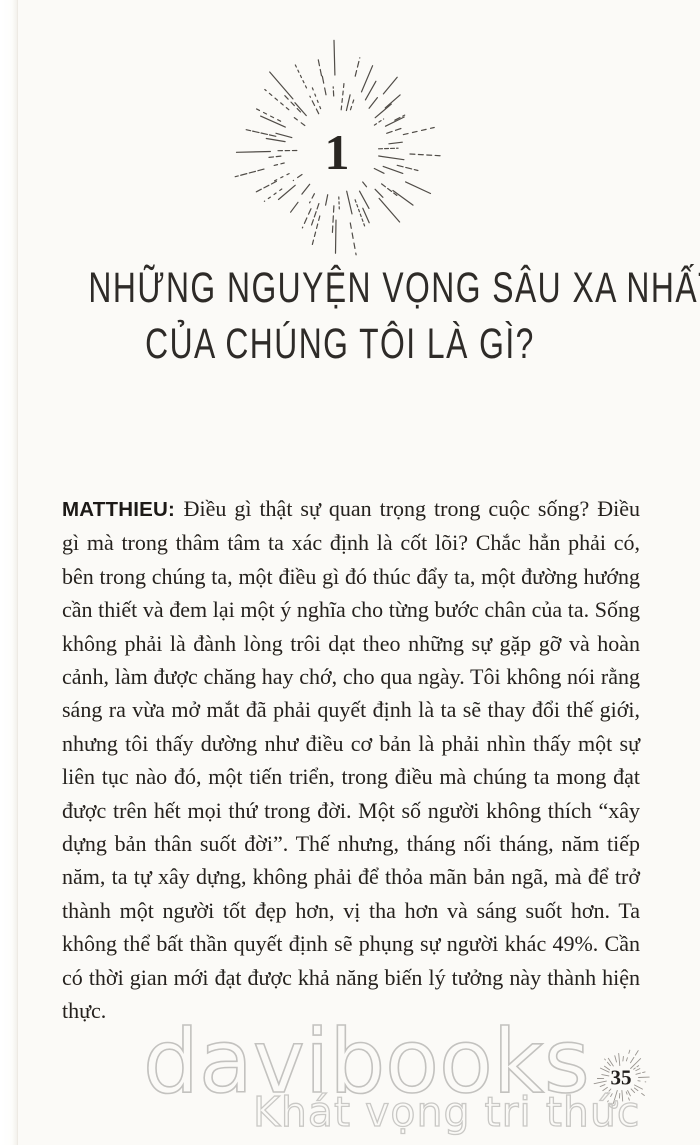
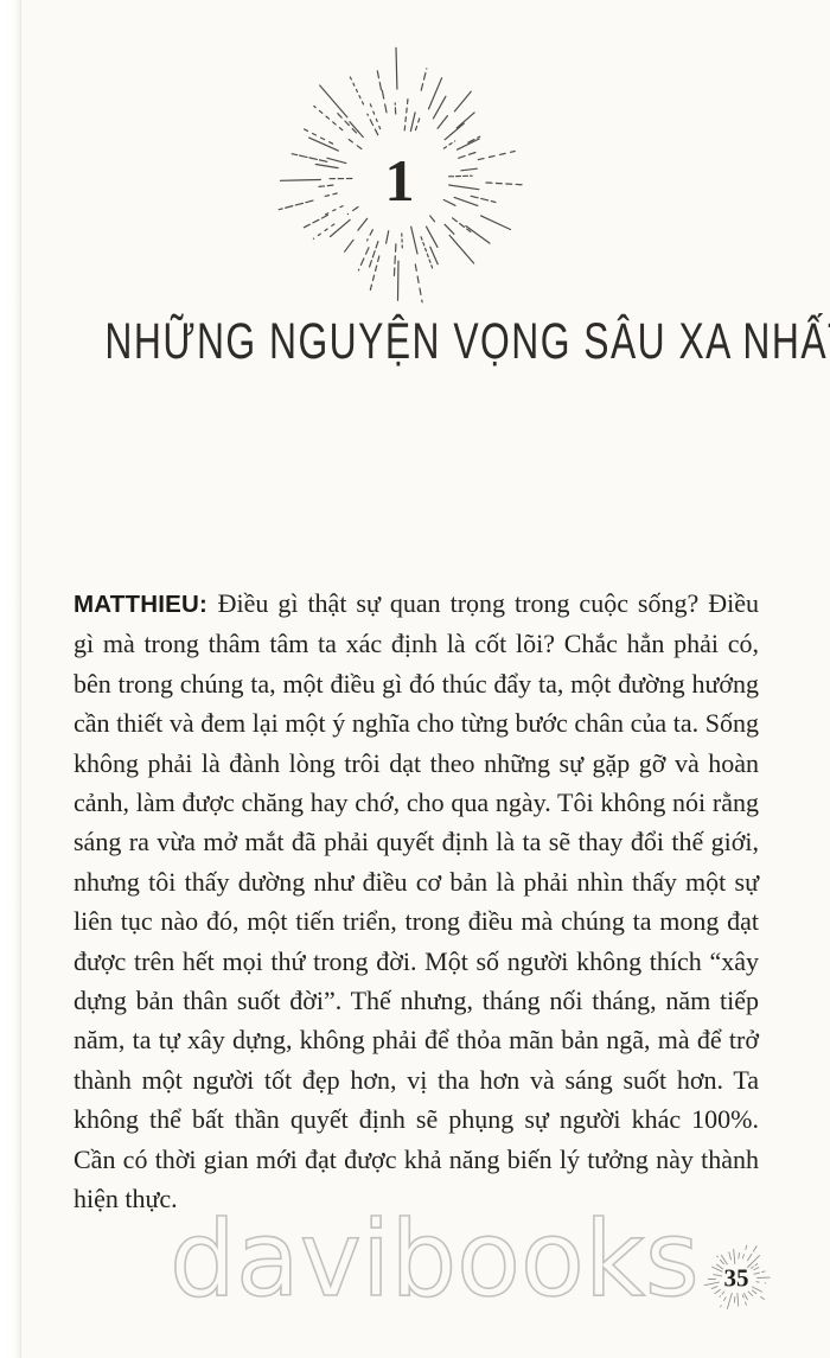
  1
  NHỮNG NGUYỆN VỌNG SÂU XA NHẤ
- CỦA CHÚNG TÔI LÀ GÌ?
- MATTHIEU: Điều gì thật sự quan trọng trong cuộc sống? Điều gì mà trong thâm tâm ta xác định là cốt lõi? Chắc hẳn phải có, bên trong chúng ta, một điều gì đó thúc đẩy ta, một đường hướng cần thiết và đem lại một ý nghĩa cho từng bước chân của ta. Sống không phải là đành lòng trôi dạt theo những sự gặp gỡ và hoàn cảnh, làm được chăng hay chớ, cho qua ngày. Tôi không nói rằng sáng ra vừa mở mắt đã phải quyết định là ta sẽ thay đổi thế giới, nhưng tôi thấy dường như điều cơ bản là phải nhìn thấy một sự liên tục nào đó, một tiến triển, trong điều mà chúng ta mong đạt được trên hết mọi thứ trong đời. Một số người không thích “xây dựng bản thân suốt đời”. Thế nhưng, tháng nối tháng, năm tiếp năm, ta tự xây dựng, không phải để thỏa mãn bản ngã, mà để trở thành một người tốt đẹp hơn, vị tha hơn và sáng suốt hơn. Ta không thể bất thần quyết định sẽ phụng sự người khác 49%. Cần có thời gian mới đạt được khả năng biến lý tưởng này thành hiện thực.
+ MATTHIEU: Điều gì thật sự quan trọng trong cuộc sống? Điều gì mà trong thâm tâm ta xác định là cốt lõi? Chắc hẳn phải có, bên trong chúng ta, một điều gì đó thúc đẩy ta, một đường hướng cần thiết và đem lại một ý nghĩa cho từng bước chân của ta. Sống không phải là đành lòng trôi dạt theo những sự gặp gỡ và hoàn cảnh, làm được chăng hay chớ, cho qua ngày. Tôi không nói rằng sáng ra vừa mở mắt đã phải quyết định là ta sẽ thay đổi thế giới, nhưng tôi thấy dường như điều cơ bản là phải nhìn thấy một sự liên tục nào đó, một tiến triển, trong điều mà chúng ta mong đạt được trên hết mọi thứ trong đời. Một số người không thích “xây dựng bản thân suốt đời”. Thế nhưng, tháng nối tháng, năm tiếp năm, ta tự xây dựng, không phải để thỏa mãn bản ngã, mà để trở thành một người tốt đẹp hơn, vị tha hơn và sáng suốt hơn. Ta không thể bất thần quyết định sẽ phụng sự người khác 100%. Cần có thời gian mới đạt được khả năng biến lý tưởng này thành hiện thực.
  35
  davibooks
- Khát vọng tri thức
